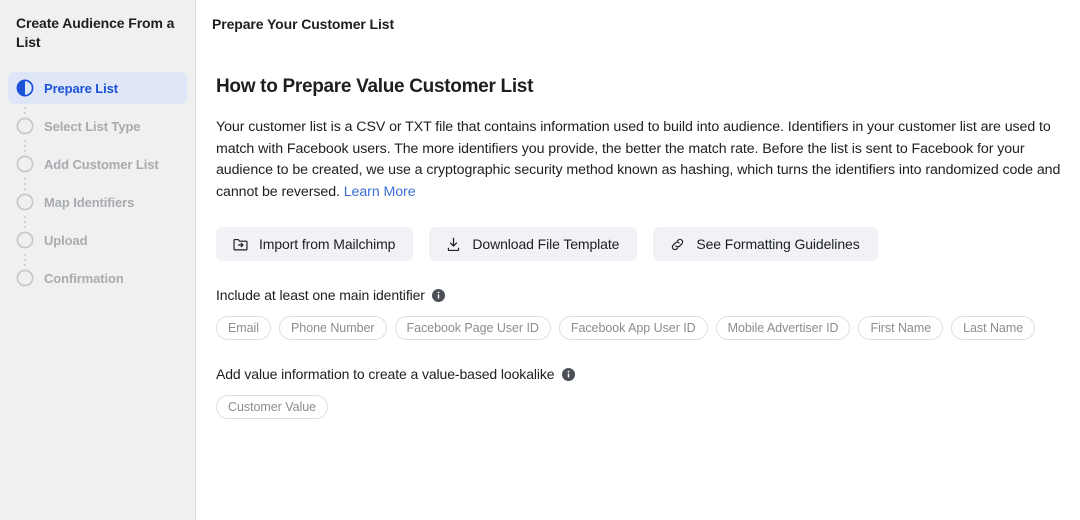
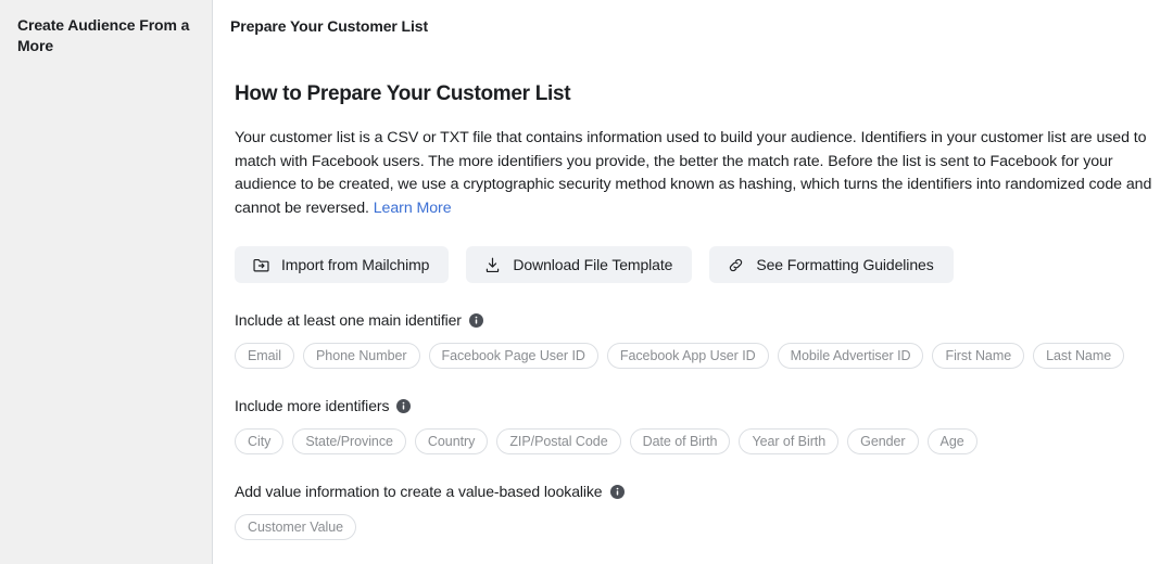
- Create Audience From a List
+ Create Audience From a More
- Prepare List
- Select List Type
- Add Customer List
- Map Identifiers
- Upload
- Confirmation
  Prepare Your Customer List
- How to Prepare Value Customer List
+ How to Prepare Your Customer List
- Your customer list is a CSV or TXT file that contains information used to build into audience. Identifiers in your customer list are used to match with Facebook users. The more identifiers you provide, the better the match rate. Before the list is sent to Facebook for your audience to be created, we use a cryptographic security method known as hashing, which turns the identifiers into randomized code and cannot be reversed. Learn More
+ Your customer list is a CSV or TXT file that contains information used to build your audience. Identifiers in your customer list are used to match with Facebook users. The more identifiers you provide, the better the match rate. Before the list is sent to Facebook for your audience to be created, we use a cryptographic security method known as hashing, which turns the identifiers into randomized code and cannot be reversed. Learn More
  Import from Mailchimp
  Download File Template
  See Formatting Guidelines
  Include at least one main identifier
  Email
  Phone Number
  Facebook Page User ID
  Facebook App User ID
  Mobile Advertiser ID
  First Name
  Last Name
+ Include more identifiers
+ City
+ State/Province
+ Country
+ ZIP/Postal Code
+ Date of Birth
+ Year of Birth
+ Gender
+ Age
  Add value information to create a value-based lookalike
  Customer Value
